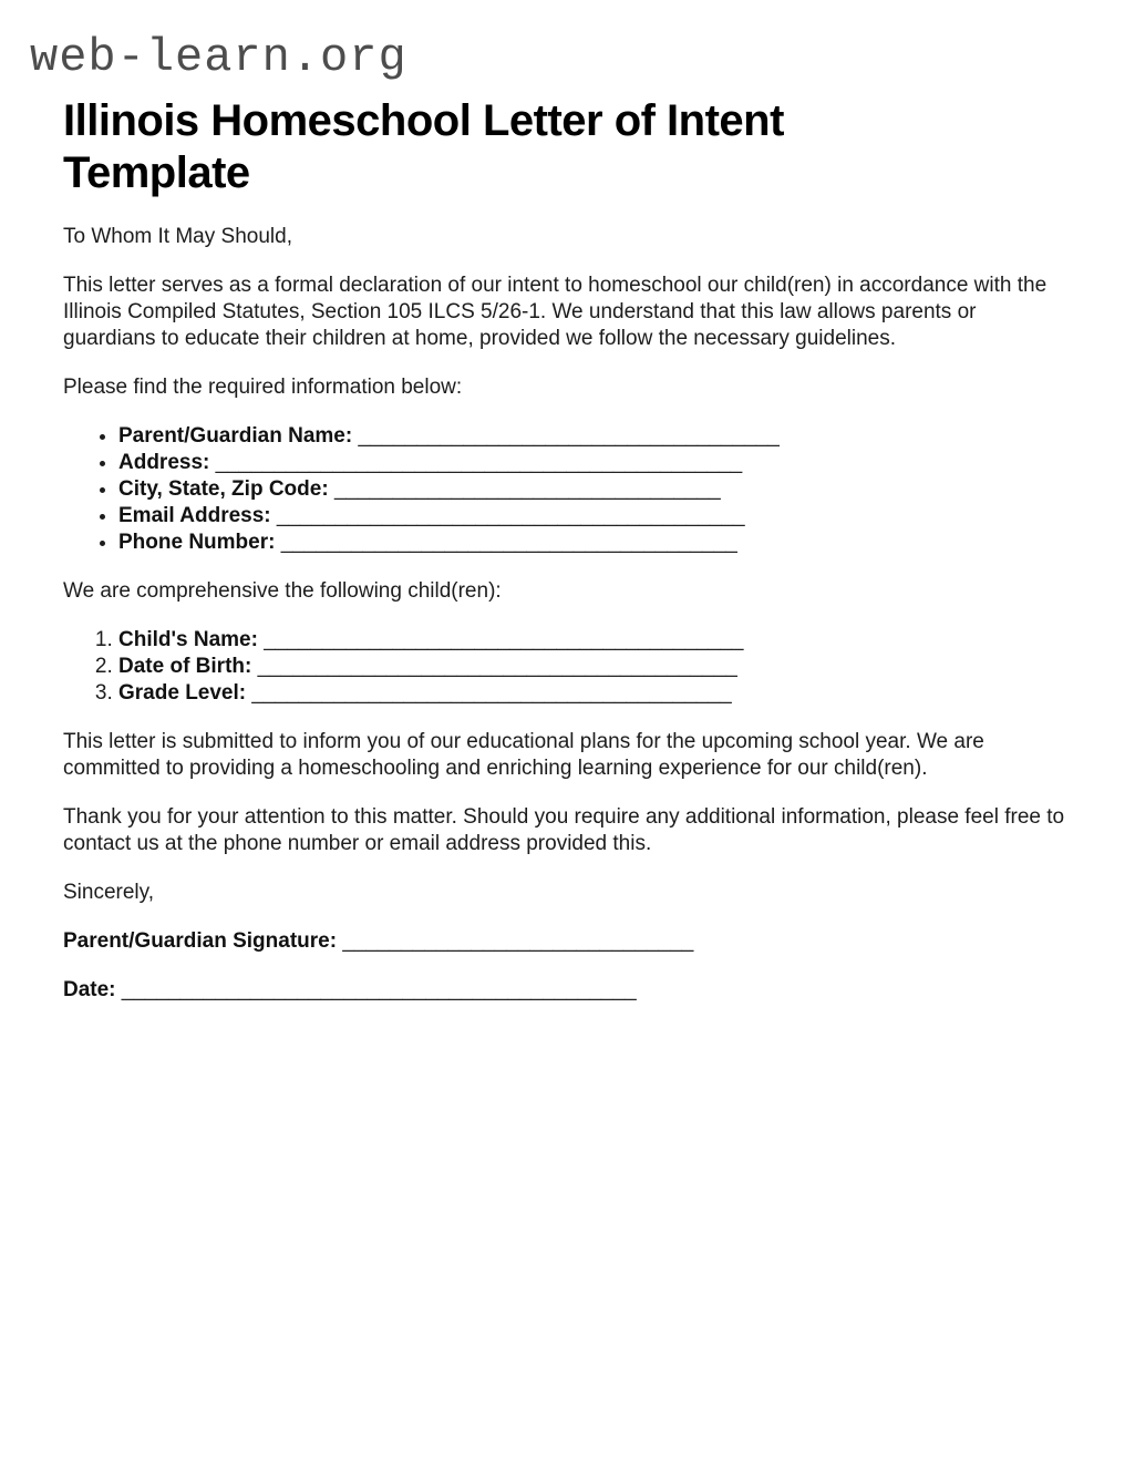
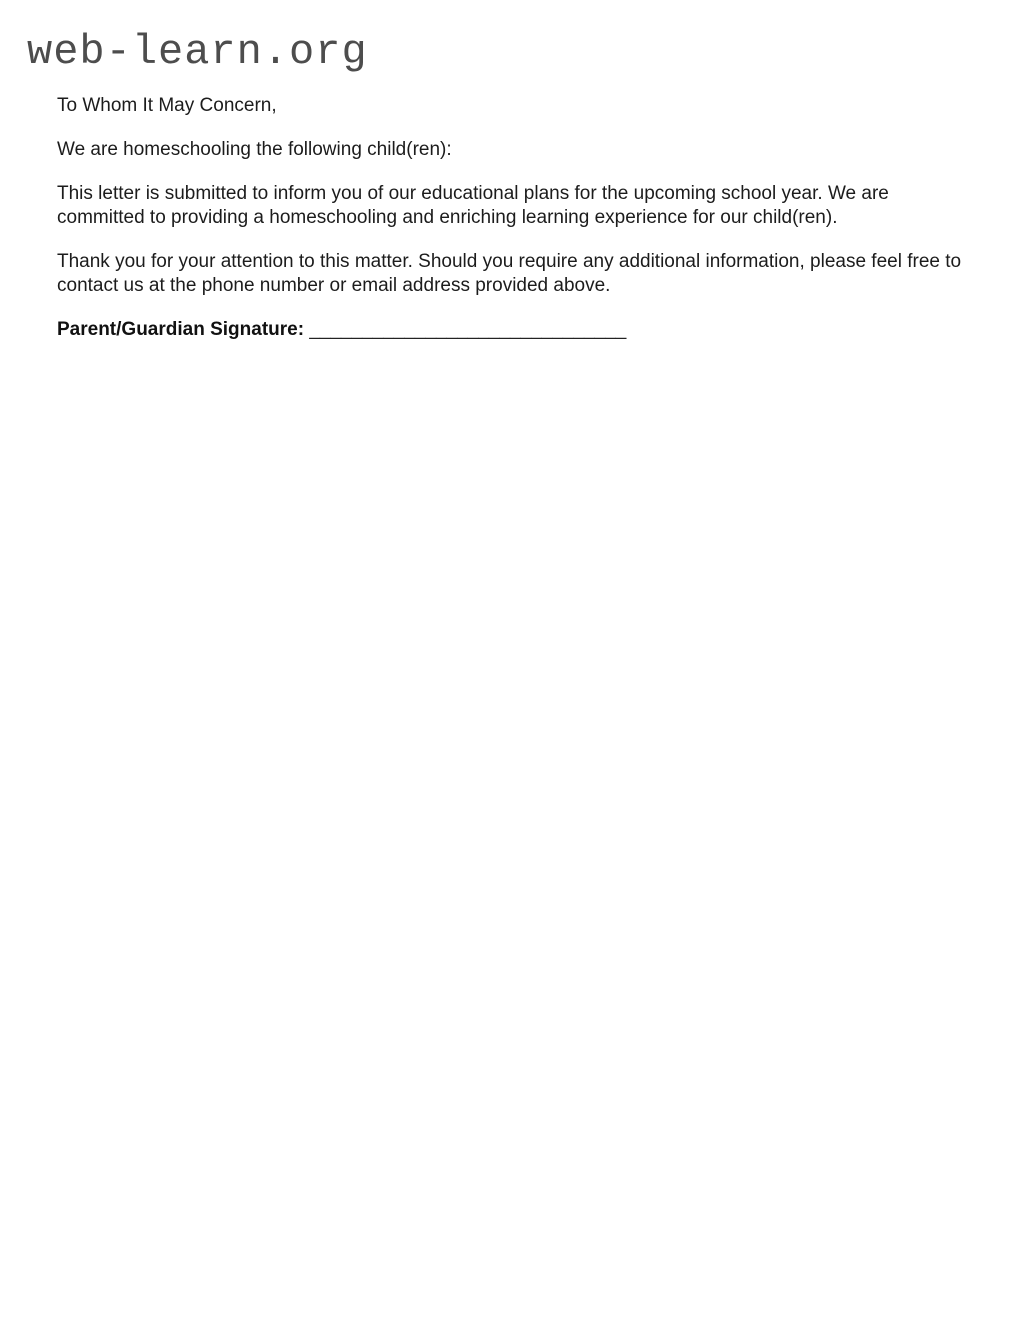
  web-learn.org
- Illinois Homeschool Letter of Intent Template
- To Whom It May Should,
+ To Whom It May Concern,
- This letter serves as a formal declaration of our intent to homeschool our child(ren) in accordance with the Illinois Compiled Statutes, Section 105 ILCS 5/26-1. We understand that this law allows parents or guardians to educate their children at home, provided we follow the necessary guidelines.
- Please find the required information below:
- Parent/Guardian Name: ____________________________________
- Address: _____________________________________________
- City, State, Zip Code: _________________________________
- Email Address: ________________________________________
- Phone Number: _______________________________________
- We are comprehensive the following child(ren):
+ We are homeschooling the following child(ren):
- Child's Name: _________________________________________
- Date of Birth: _________________________________________
- Grade Level: _________________________________________
  This letter is submitted to inform you of our educational plans for the upcoming school year. We are committed to providing a homeschooling and enriching learning experience for our child(ren).
- Thank you for your attention to this matter. Should you require any additional information, please feel free to contact us at the phone number or email address provided this.
+ Thank you for your attention to this matter. Should you require any additional information, please feel free to contact us at the phone number or email address provided above.
- Sincerely,
  Parent/Guardian Signature: ______________________________
- Date: ____________________________________________
